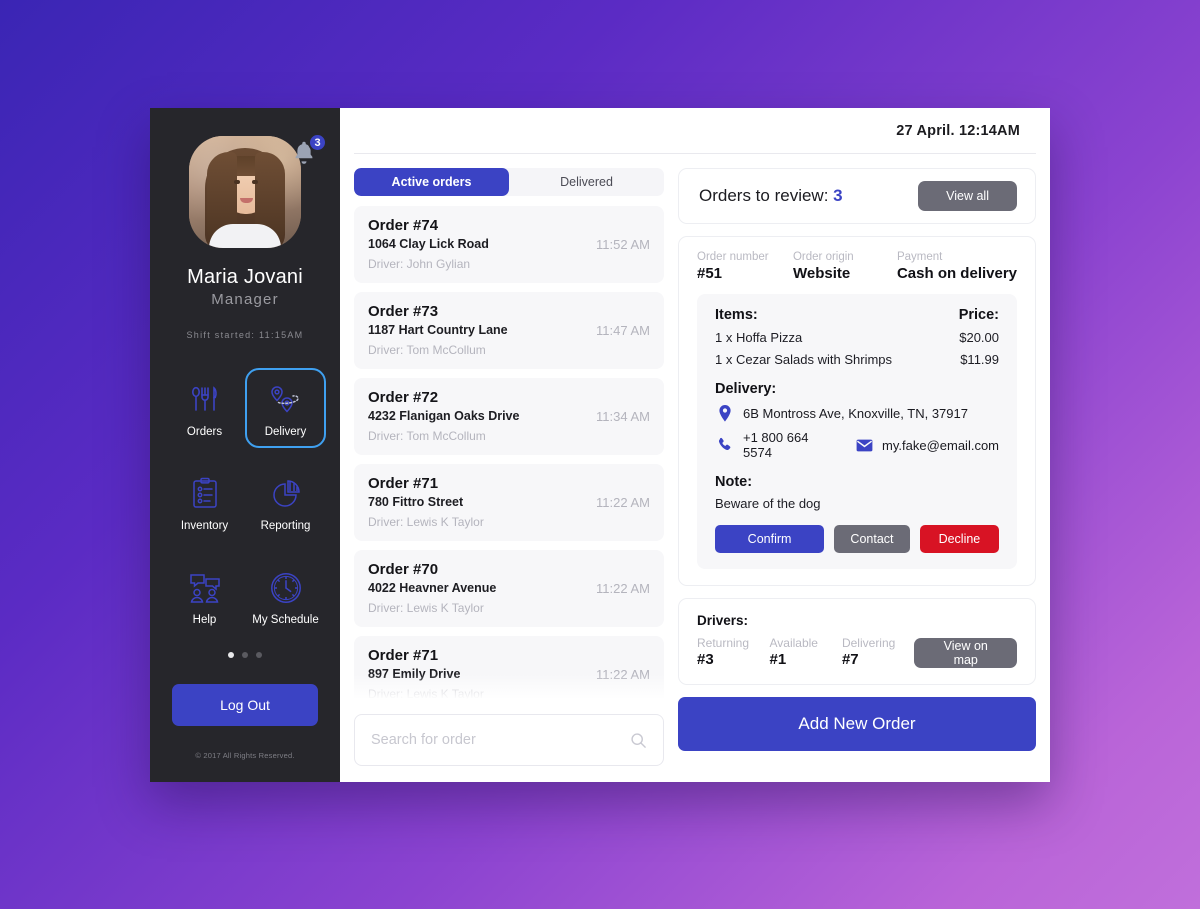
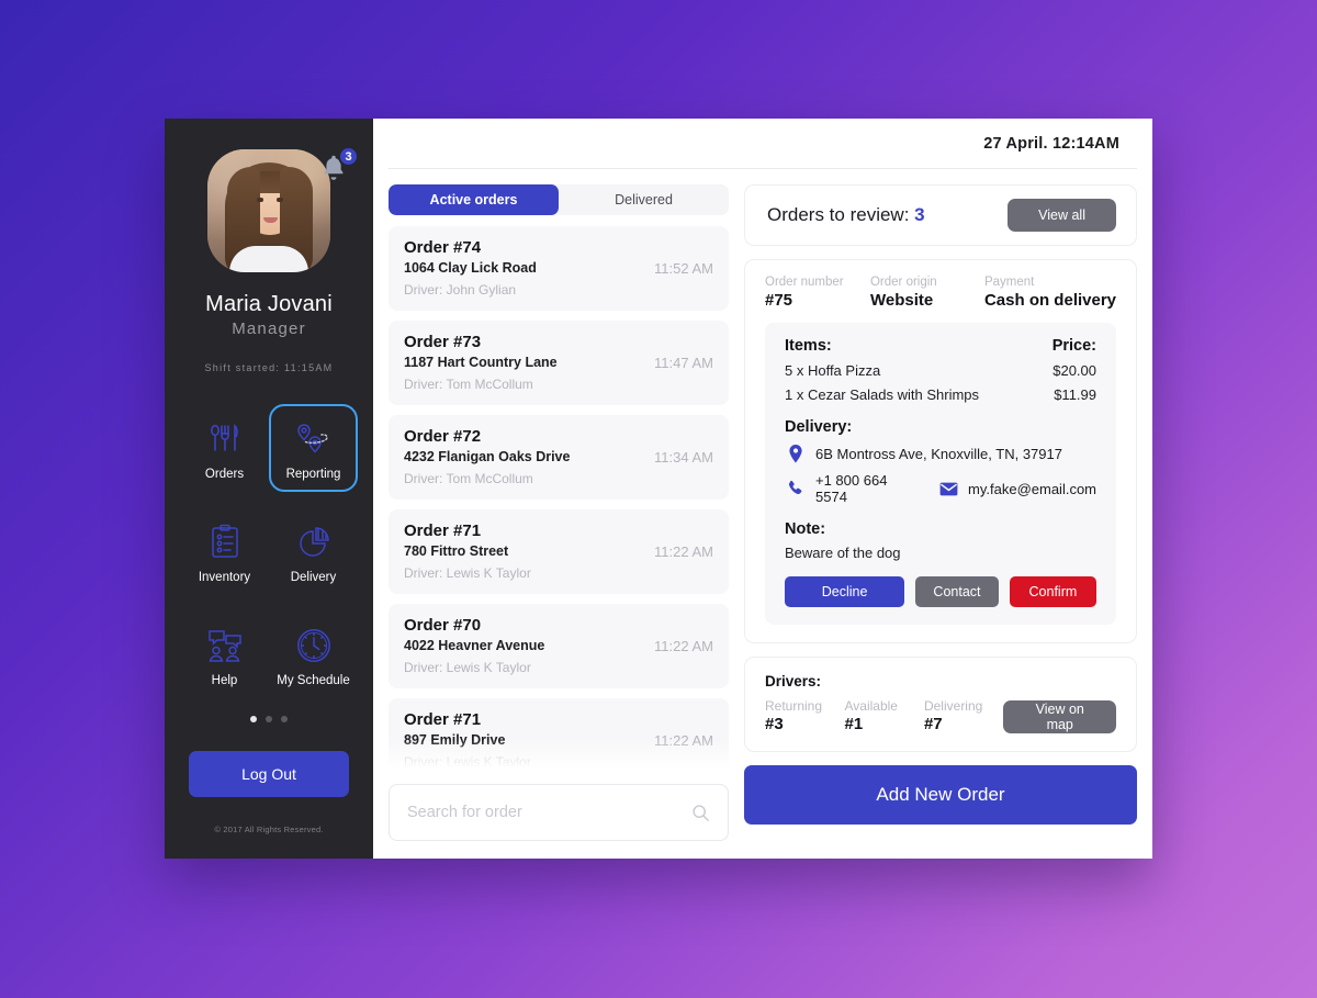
  3
  Maria Jovani
  Manager
  Shift started: 11:15AM
  Orders
- Delivery
+ Reporting
  Inventory
- Reporting
+ Delivery
  Help
  My Schedule
  Log Out
  © 2017 All Rights Reserved.
  27 April. 12:14AM
  Active orders
  Delivered
  Order #74
  1064 Clay Lick Road
  Driver: John Gylian
  11:52 AM
  Order #73
  1187 Hart Country Lane
  Driver: Tom McCollum
  11:47 AM
  Order #72
  4232 Flanigan Oaks Drive
  Driver: Tom McCollum
  11:34 AM
  Order #71
  780 Fittro Street
  Driver: Lewis K Taylor
  11:22 AM
  Order #70
  4022 Heavner Avenue
  Driver: Lewis K Taylor
  11:22 AM
  Order #71
  Search for order
  Orders to review: 3
  View all
  Order number
- #51
+ #75
  Order origin
  Website
  Payment
  Cash on delivery
  Items:
  Price:
- 1 x Hoffa Pizza
+ 5 x Hoffa Pizza
  $20.00
  1 x Cezar Salads with Shrimps
  $11.99
  Delivery:
  6B Montross Ave, Knoxville, TN, 37917
  +1 800 664 5574
  my.fake@email.com
  Note:
  Beware of the dog
- Confirm
+ Decline
  Contact
- Decline
+ Confirm
  Drivers:
  Returning
  #3
  Available
  #1
  Delivering
  #7
  View on map
  Add New Order
